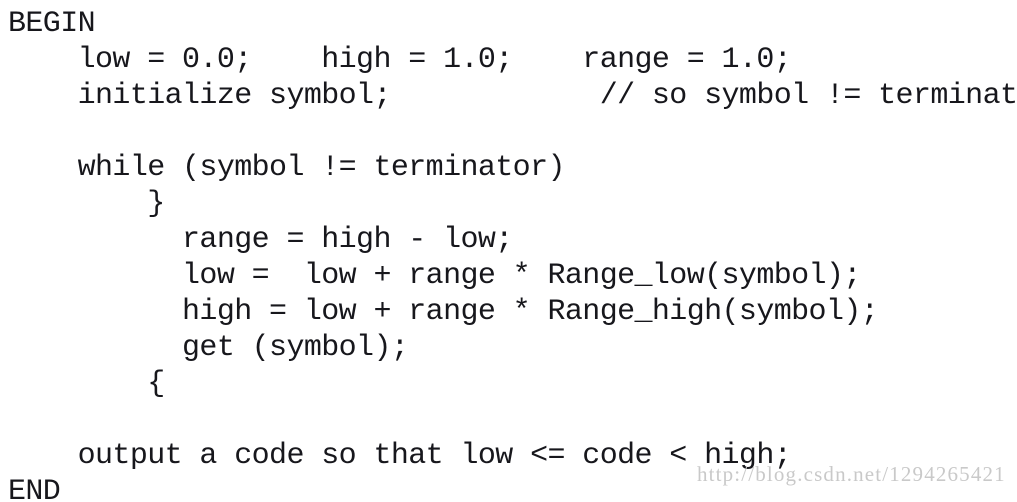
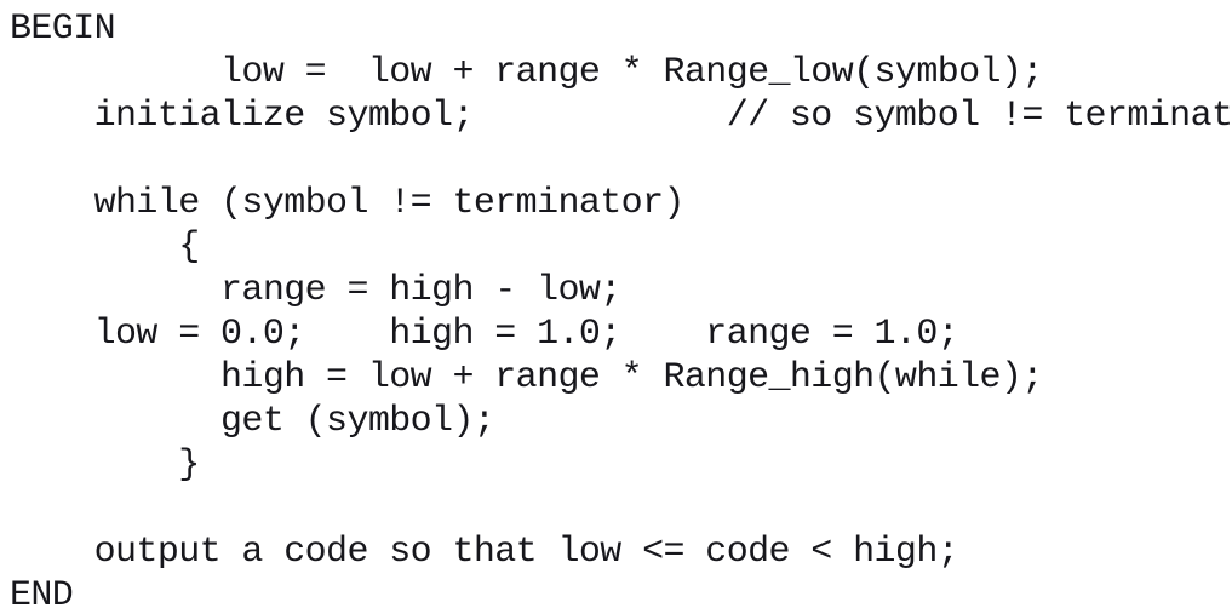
  BEGIN
- low = 0.0; high = 1.0; range = 1.0;
+ low = low + range * Range_low(symbol);
  initialize symbol; // so symbol != terminat
  while (symbol != terminator)
- }
+ {
  range = high - low;
- low = low + range * Range_low(symbol);
+ low = 0.0; high = 1.0; range = 1.0;
- high = low + range * Range_high(symbol);
+ high = low + range * Range_high(while);
  get (symbol);
- {
+ }
  output a code so that low <= code < high;
  END
- http://blog.csdn.net/1294265421
